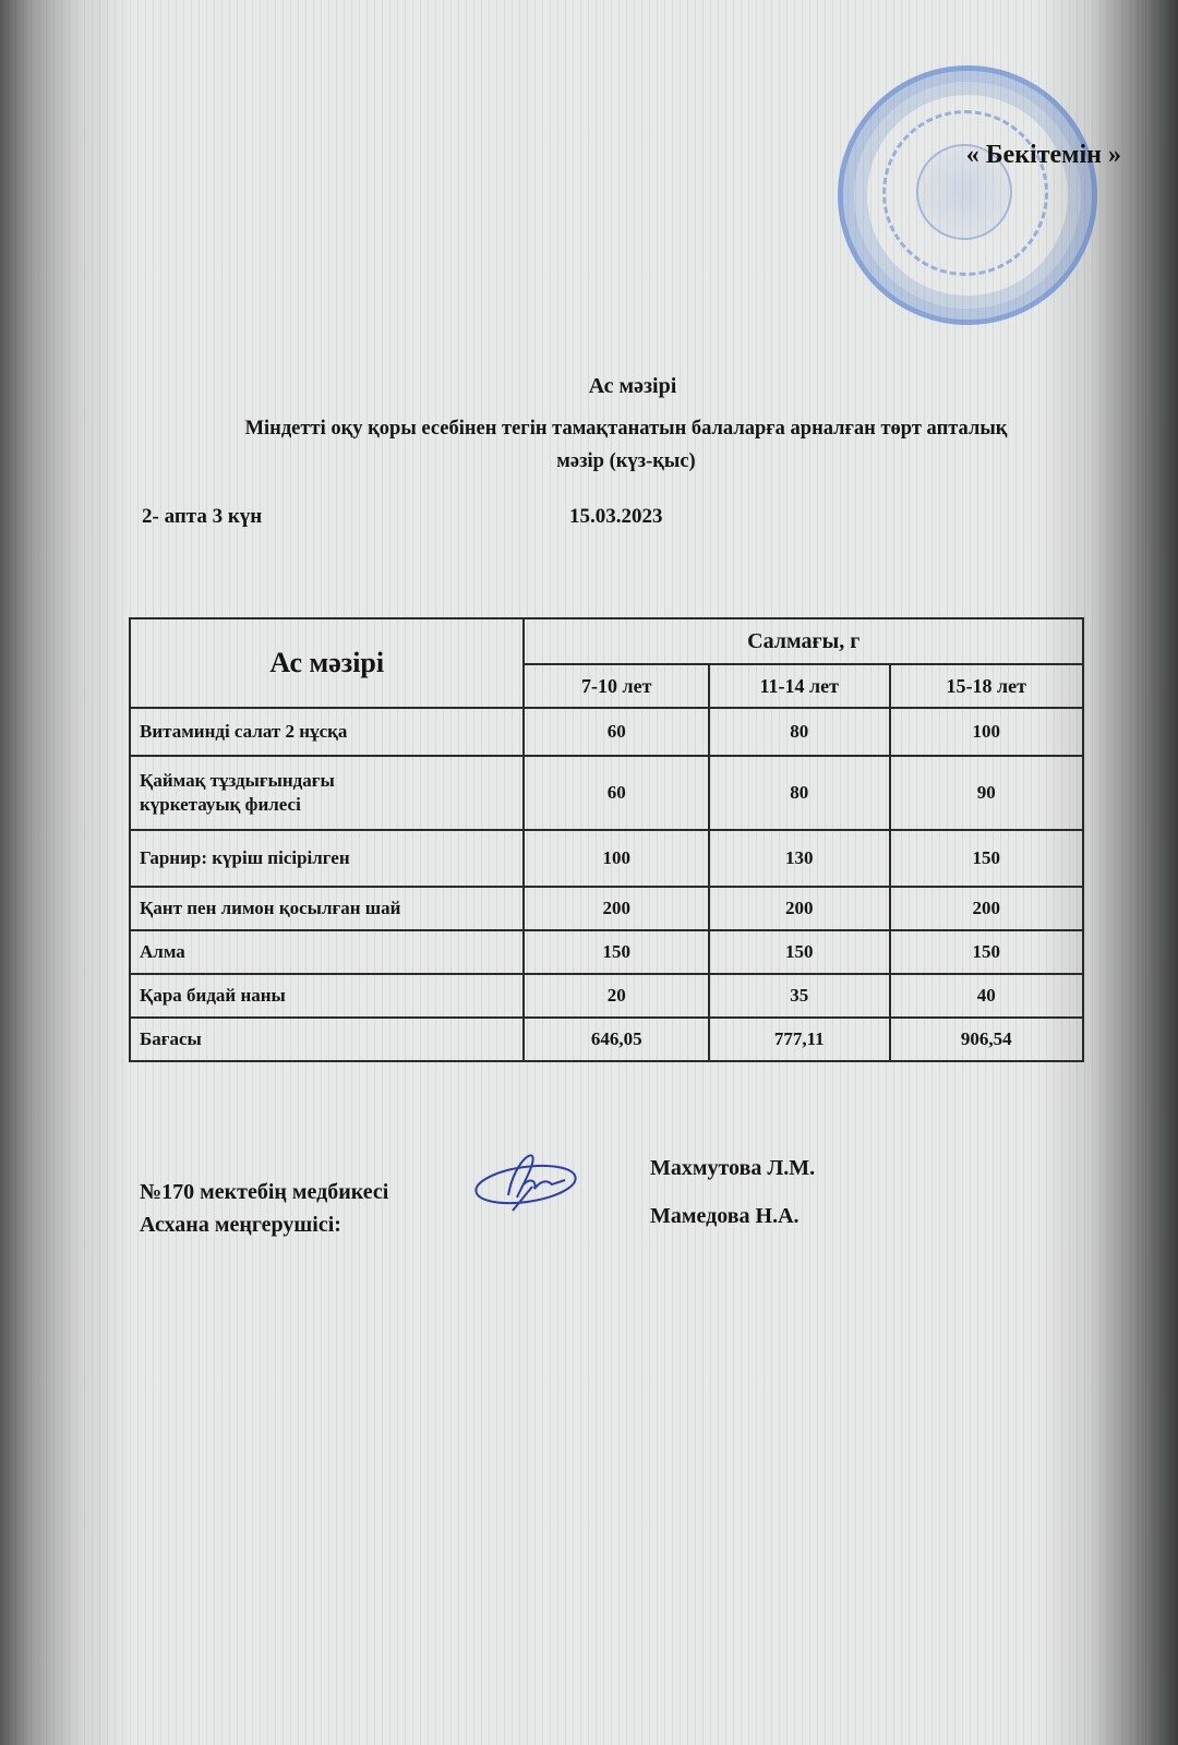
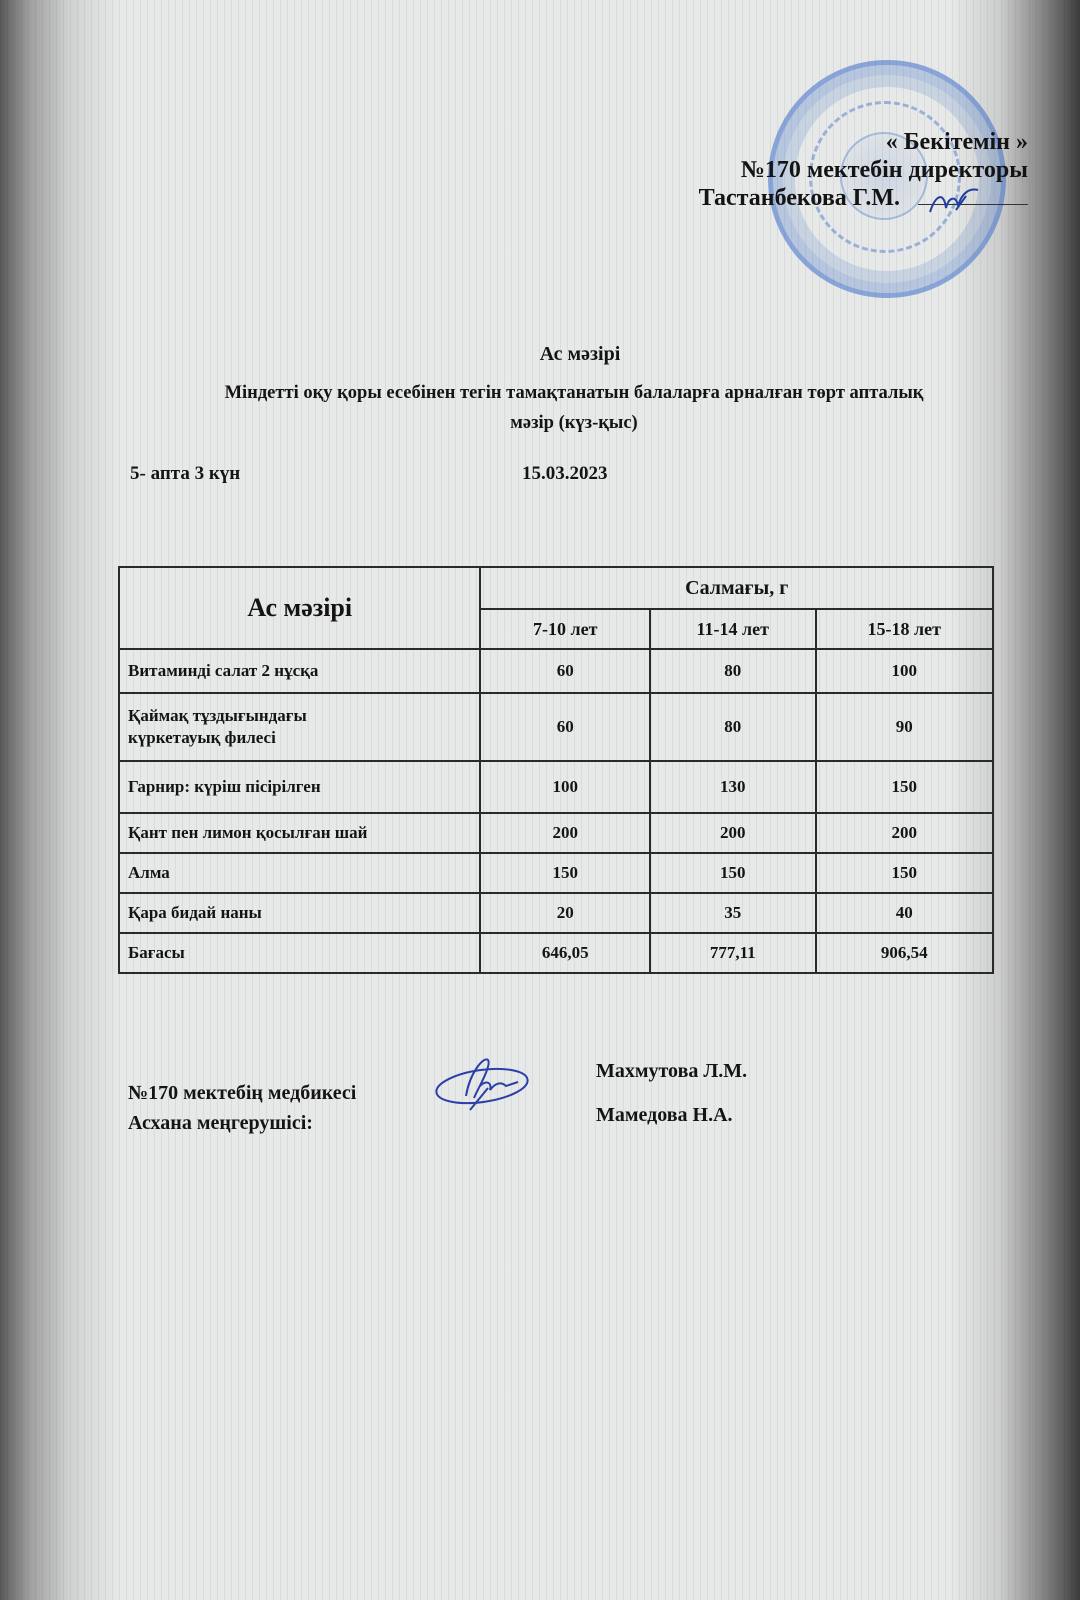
  « Бекітемін »
+ №170 мектебін директоры
+ Тастанбекова Г.М.
  Ас мәзірі
  Міндетті оқу қоры есебінен тегін тамақтанатын балаларға арналған төрт апталық
  мәзір (күз-қыс)
- 2- апта 3 күн
+ 5- апта 3 күн
  15.03.2023
  Ас мәзірі	Салмағы, г
  7-10 лет	11-14 лет	15-18 лет
  Витаминді салат 2 нұсқа	60	80	100
  Қаймақ тұздығындағы күркетауық филесі	60	80	90
  Гарнир: күріш пісірілген	100	130	150
  Қант пен лимон қосылған шай	200	200	200
  Алма	150	150	150
  Қара бидай наны	20	35	40
  Бағасы	646,05	777,11	906,54
  №170 мектебің медбикесі
  Махмутова Л.М.
  Асхана меңгерушісі:
  Мамедова Н.А.
